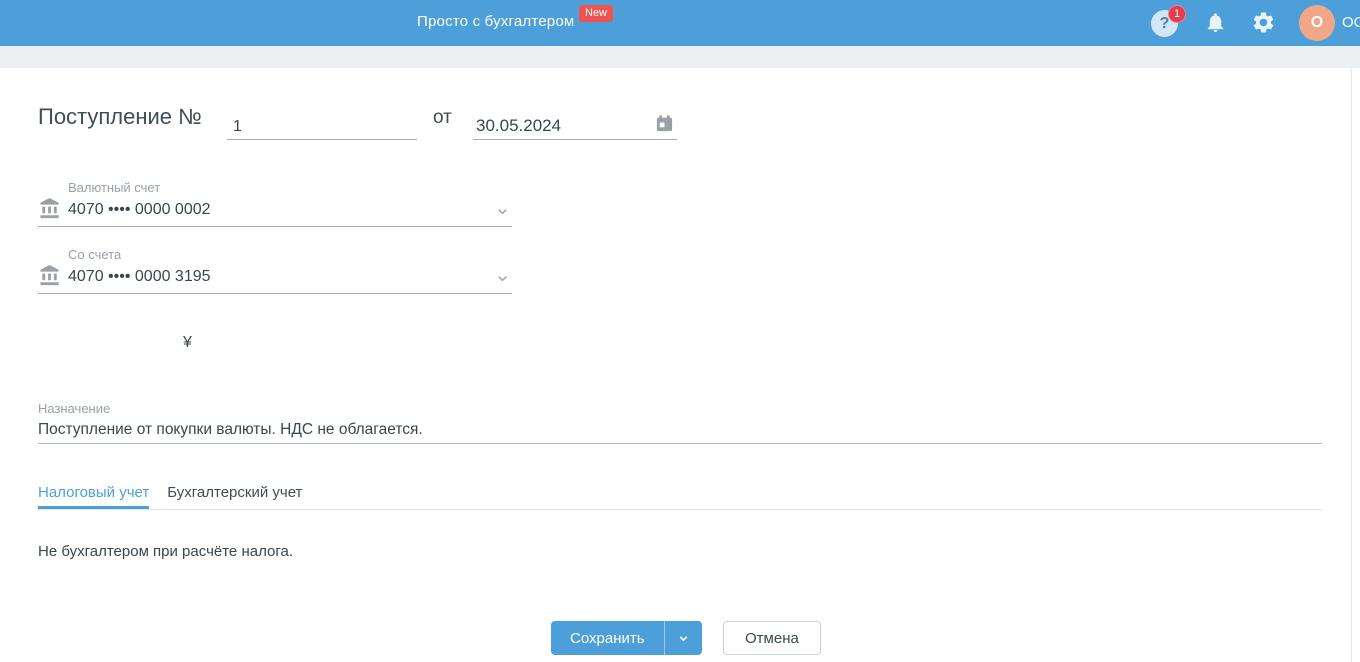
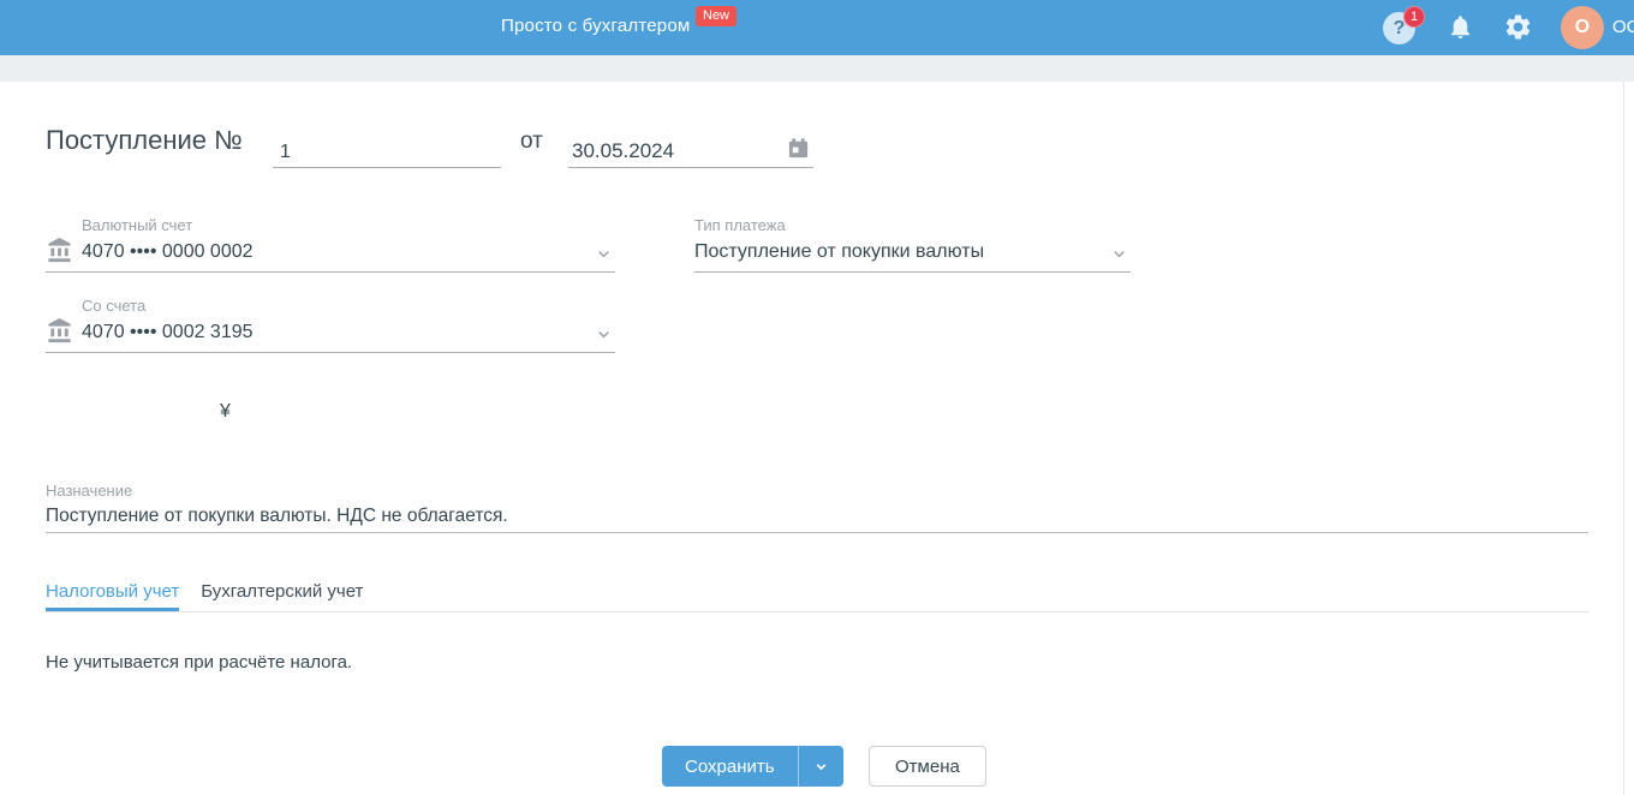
  Просто с бухгалтером
  New
  ?
  1
  О
  Поступление №
  1
  от
  30.05.2024
  Валютный счет
  4070 •••• 0000 0002
+ Тип платежа
+ Поступление от покупки валюты
  Со счета
- 4070 •••• 0000 3195
+ 4070 •••• 0002 3195
  ¥
  Назначение
  Поступление от покупки валюты. НДС не облагается.
  Налоговый учет
  Бухгалтерский учет
- Не бухгалтером при расчёте налога.
+ Не учитывается при расчёте налога.
  Сохранить
  Отмена
